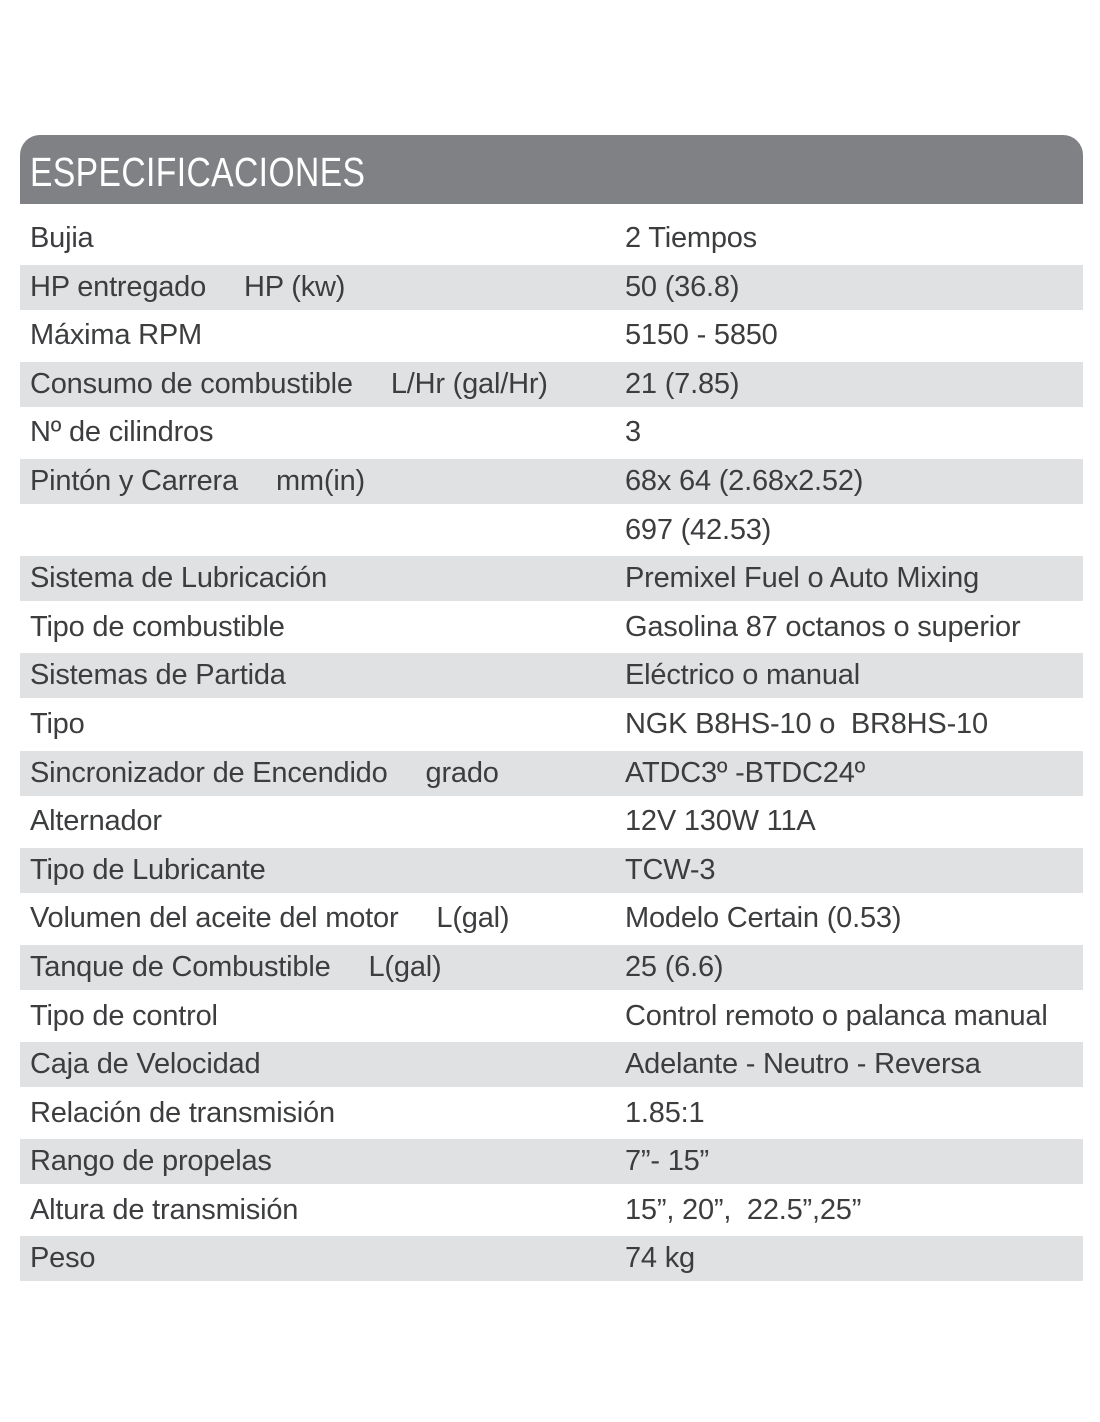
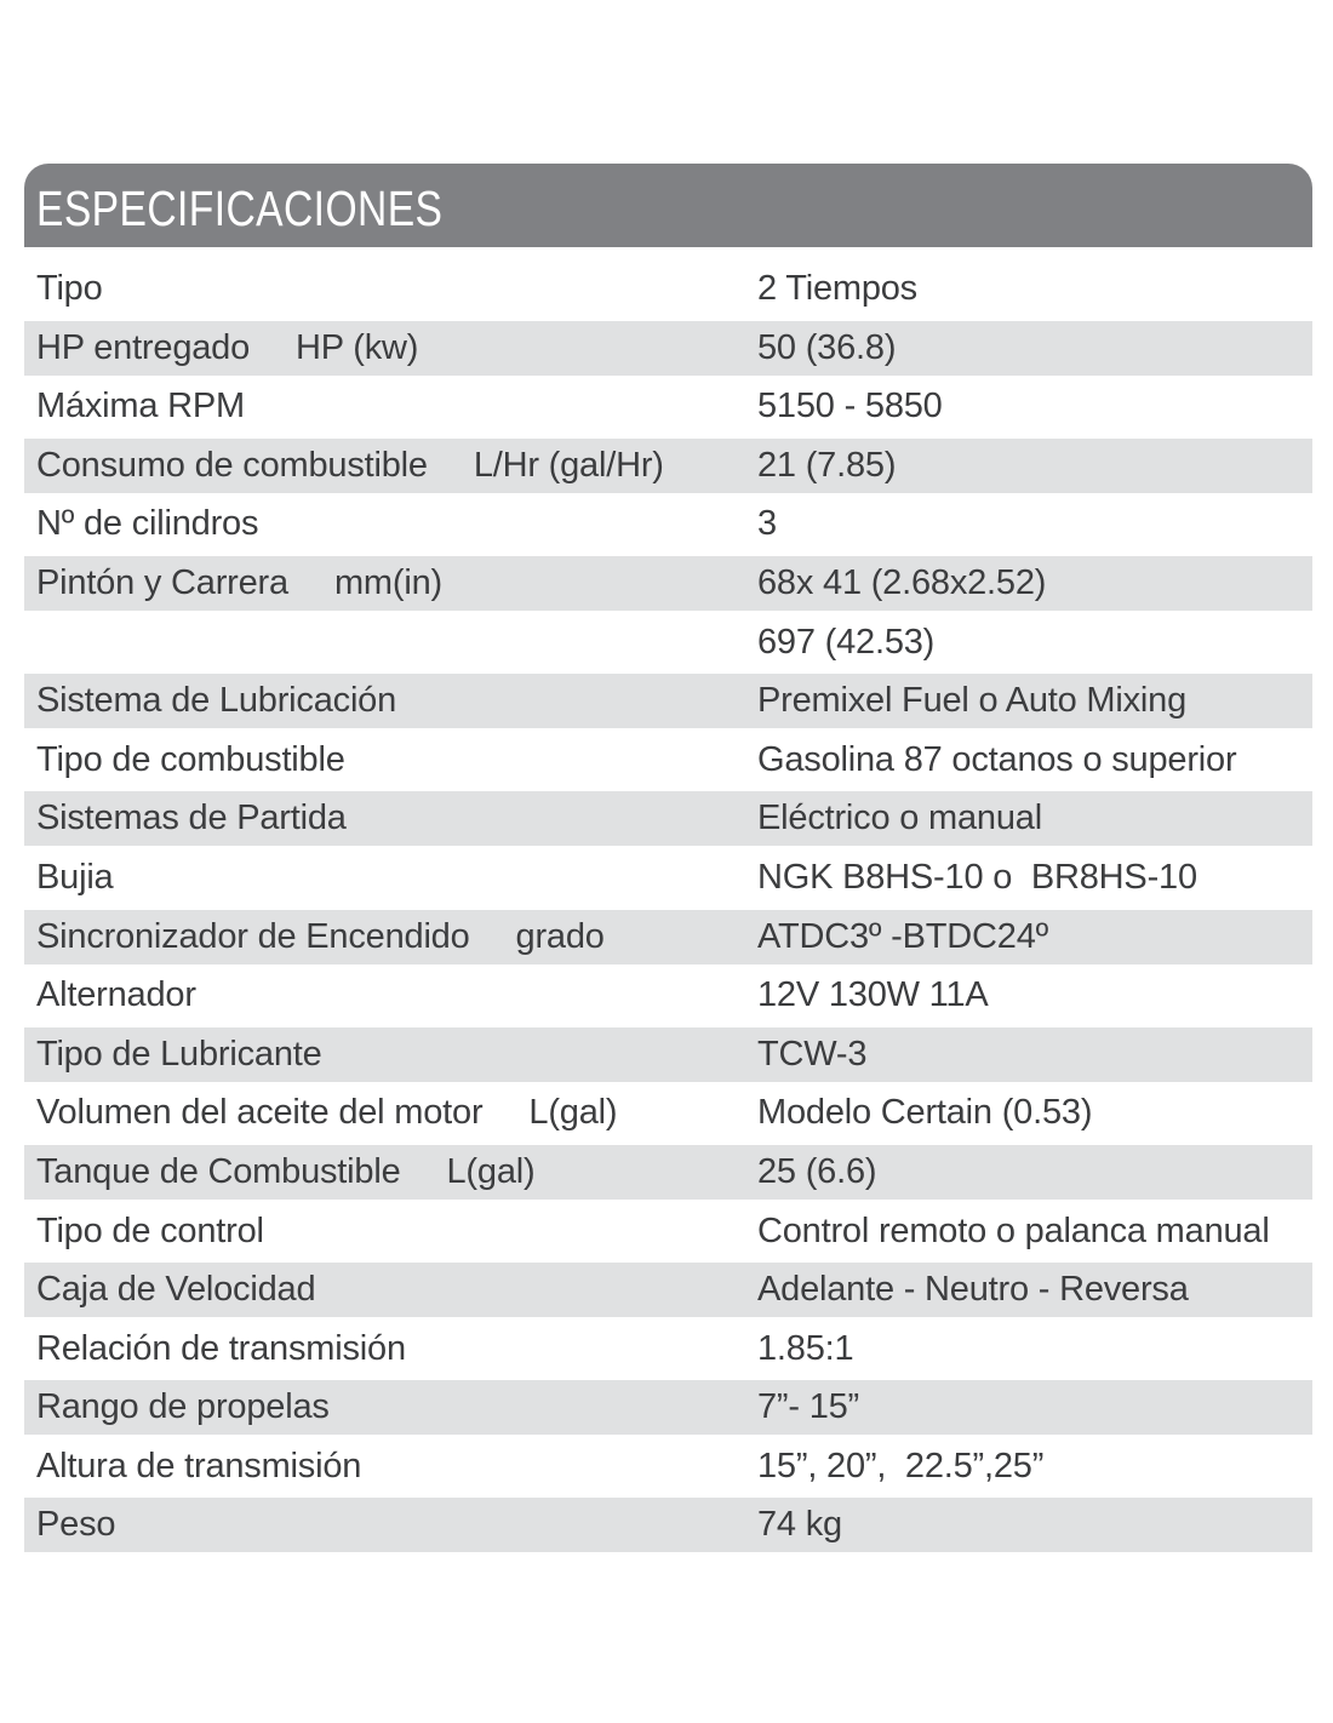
  ESPECIFICACIONES
- Bujia
+ Tipo
  2 Tiempos
  HP entregado HP (kw)
  50 (36.8)
  Máxima RPM
  5150 - 5850
  Consumo de combustible L/Hr (gal/Hr)
  21 (7.85)
  Nº de cilindros
  3
  Pintón y Carrera mm(in)
- 68x 64 (2.68x2.52)
+ 68x 41 (2.68x2.52)
  697 (42.53)
  Sistema de Lubricación
  Premixel Fuel o Auto Mixing
  Tipo de combustible
  Gasolina 87 octanos o superior
  Sistemas de Partida
  Eléctrico o manual
- Tipo
+ Bujia
  NGK B8HS-10 o BR8HS-10
  Sincronizador de Encendido grado
  ATDC3º -BTDC24º
  Alternador
  12V 130W 11A
  Tipo de Lubricante
  TCW-3
  Volumen del aceite del motor L(gal)
  Modelo Certain (0.53)
  Tanque de Combustible L(gal)
  25 (6.6)
  Tipo de control
  Control remoto o palanca manual
  Caja de Velocidad
  Adelante - Neutro - Reversa
  Relación de transmisión
  1.85:1
  Rango de propelas
  7”- 15”
  Altura de transmisión
  15”, 20”, 22.5”,25”
  Peso
  74 kg
